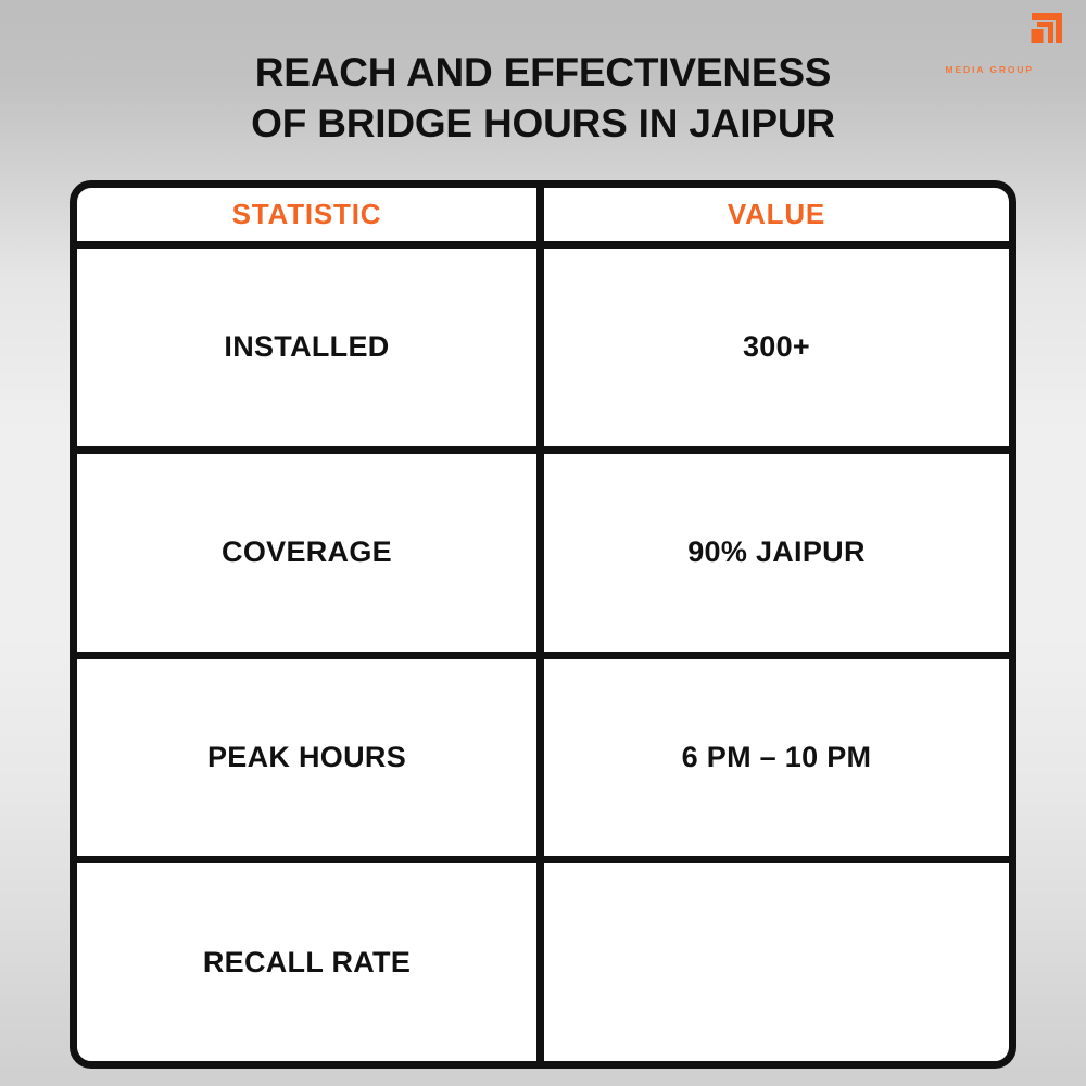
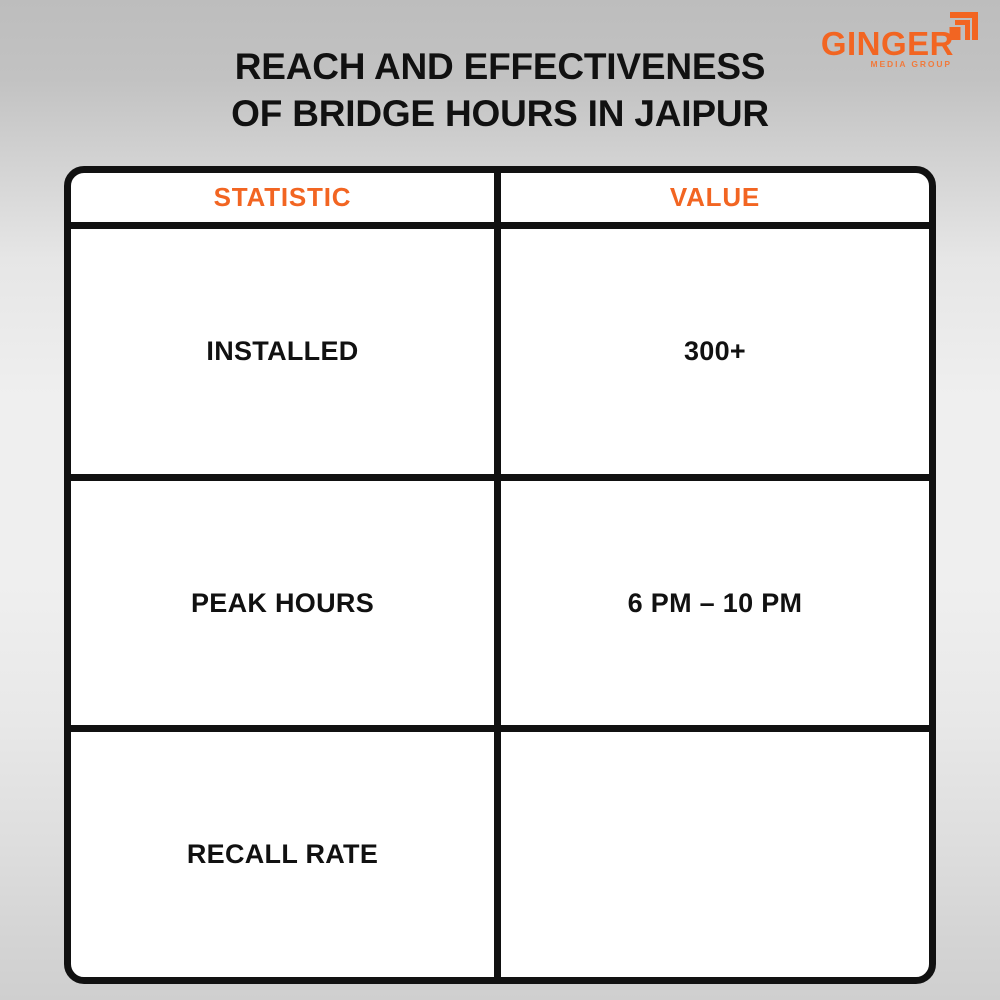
+ GINGER
  MEDIA GROUP
  REACH AND EFFECTIVENESS
  OF BRIDGE HOURS IN JAIPUR
  STATISTIC
  VALUE
  INSTALLED
  300+
- COVERAGE
- 90% JAIPUR
  PEAK HOURS
  6 PM – 10 PM
  RECALL RATE
